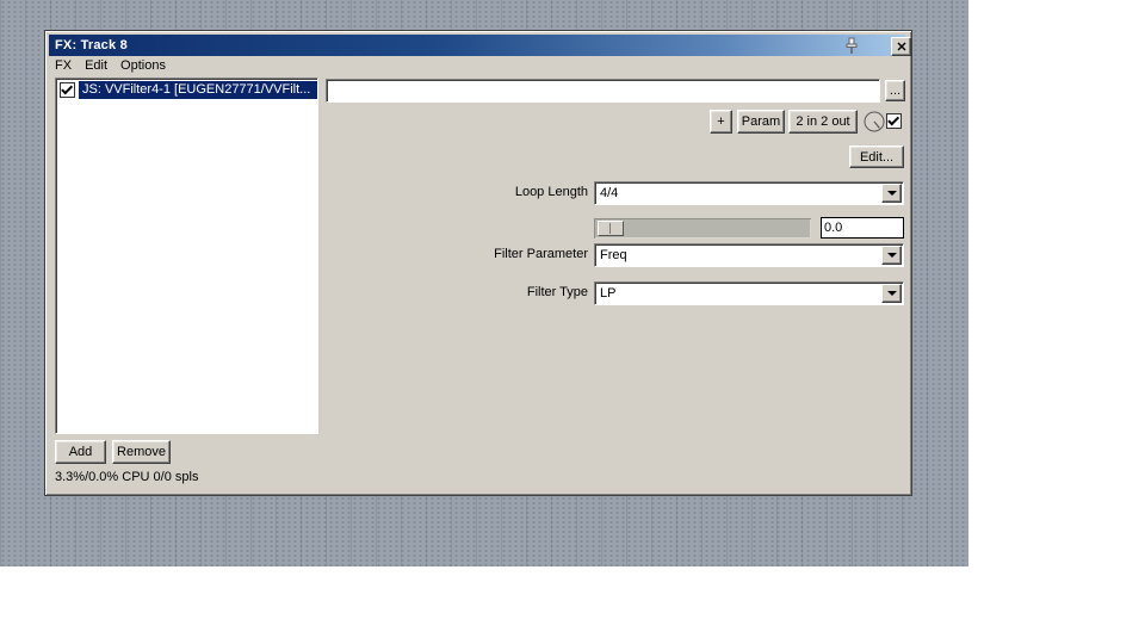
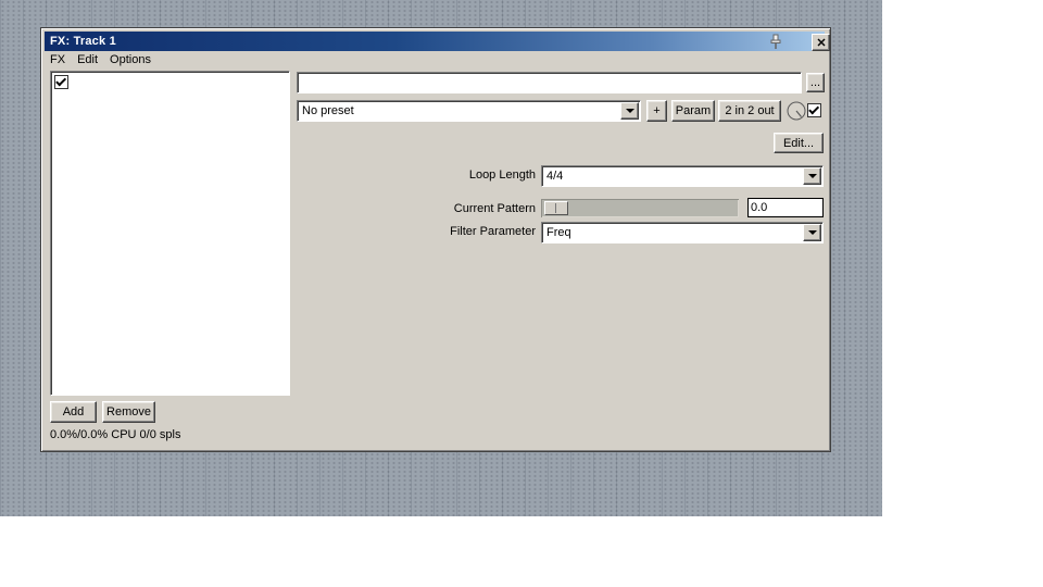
- FX: Track 8
+ FX: Track 1
  FX
  Edit
  Options
- JS: VVFilter4-1 [EUGEN27771/VVFilt...
  Add
  Remove
- 3.3%/0.0% CPU 0/0 spls
+ 0.0%/0.0% CPU 0/0 spls
  ...
+ No preset
  +
  Param
  2 in 2 out
  Edit...
  Loop Length
  4/4
+ Current Pattern
  0.0
  Filter Parameter
  Freq
- Filter Type
- LP
